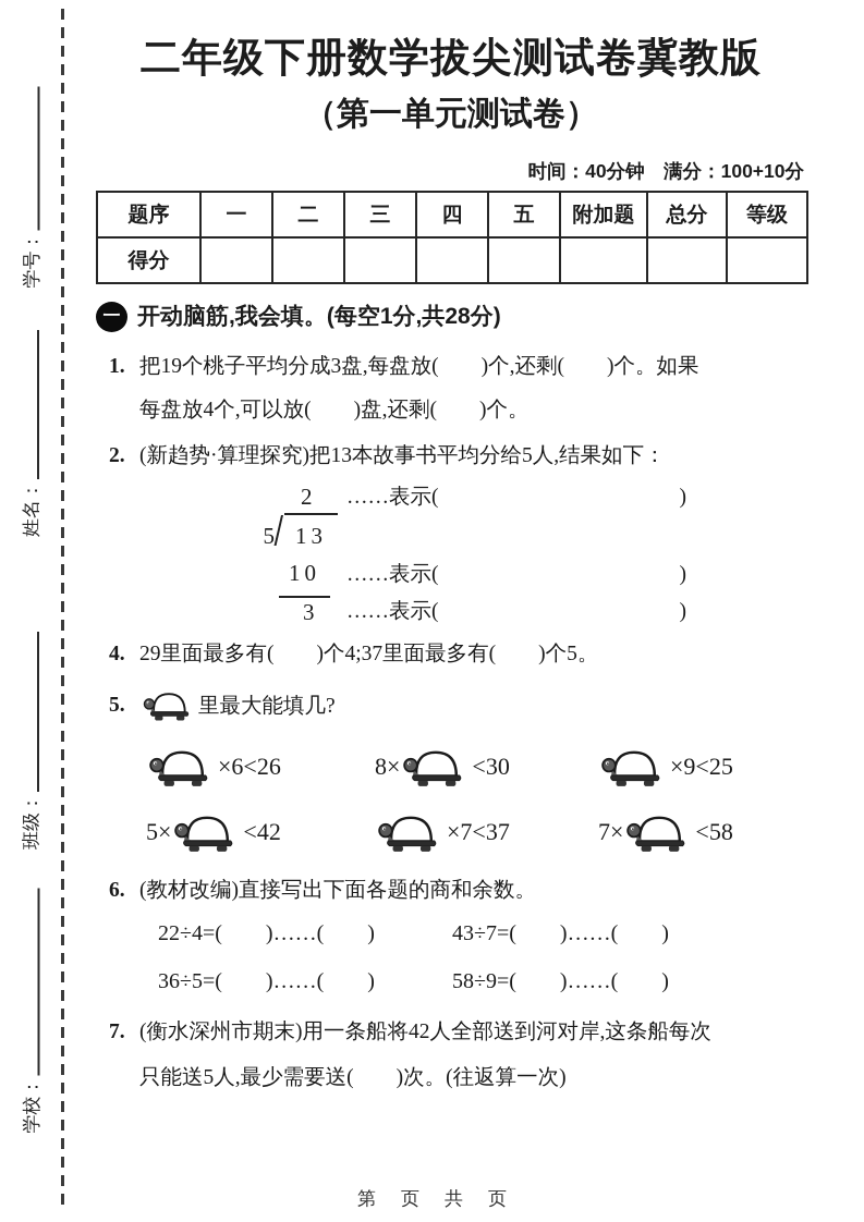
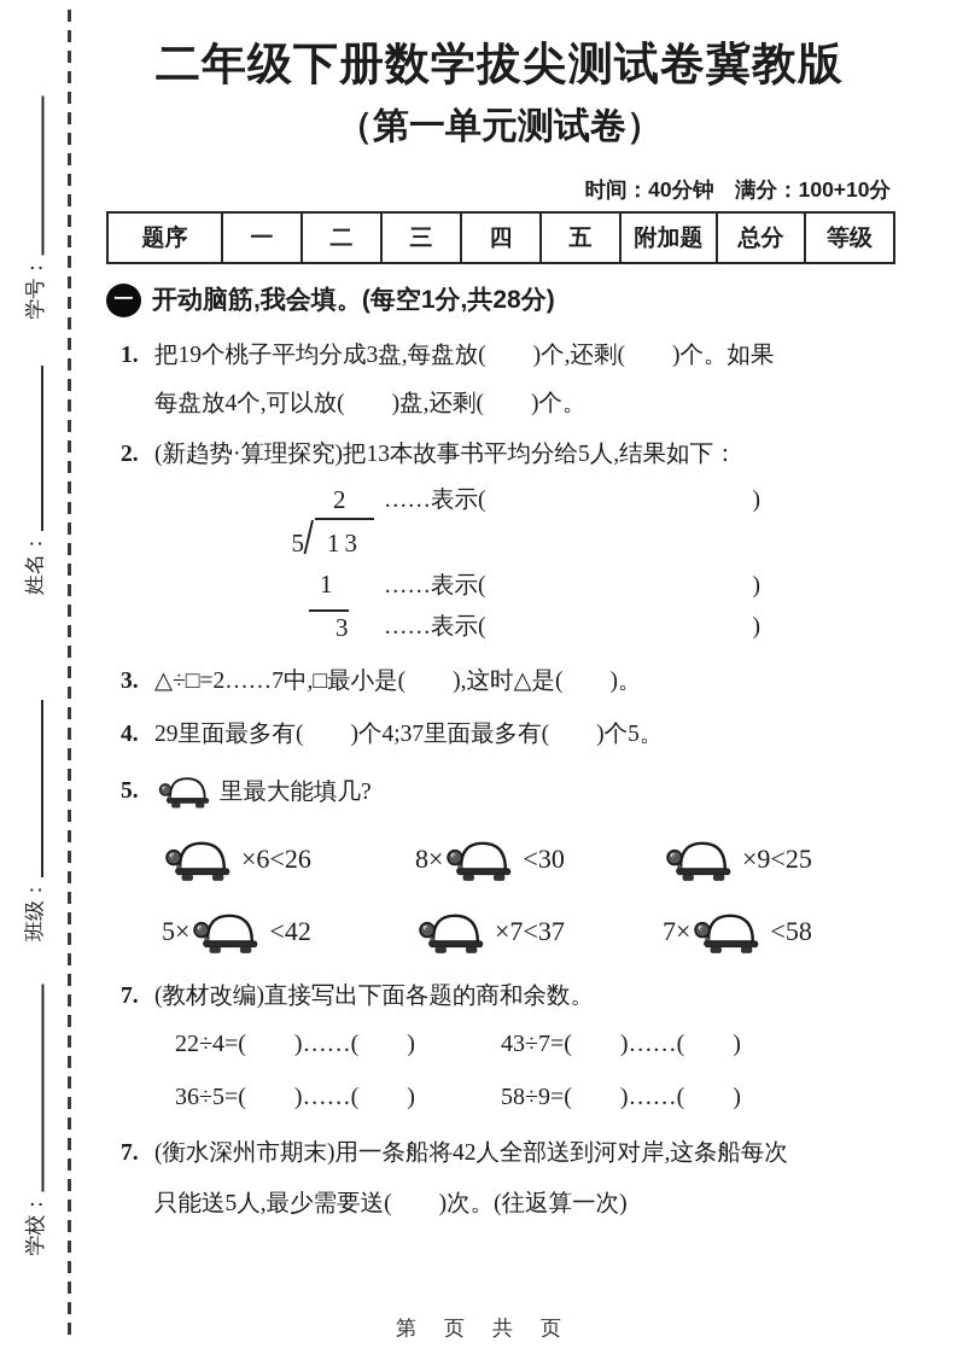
  二年级下册数学拔尖测试卷冀教版
  （第一单元测试卷）
  时间：40分钟 满分：100+10分
  题序	一	二	三	四	五	附加题	总分	等级
- 得分
  一
  开动脑筋,我会填。(每空1分,共28分)
  1. 把19个桃子平均分成3盘,每盘放( )个,还剩( )个。如果
  每盘放4个,可以放( )盘,还剩( )个。
  2. (新趋势·算理探究)把13本故事书平均分给5人,结果如下：
  2
  ……表示(
  )
  5 13
- 10
+ 1
  ……表示(
  )
  3
  ……表示(
  )
+ 3. △÷□=2……7中,□最小是( ),这时△是( )。
  4. 29里面最多有( )个4;37里面最多有( )个5。
  5.
  里最大能填几?
  ×6<26
  8×
  <30
  ×9<25
  5×
  <42
  ×7<37
  7×
  <58
- 6. (教材改编)直接写出下面各题的商和余数。
+ 7. (教材改编)直接写出下面各题的商和余数。
  22÷4=( )……( )
  43÷7=( )……( )
  36÷5=( )……( )
  58÷9=( )……( )
  7. (衡水深州市期末)用一条船将42人全部送到河对岸,这条船每次
  只能送5人,最少需要送( )次。(往返算一次)
  第 页 共 页
